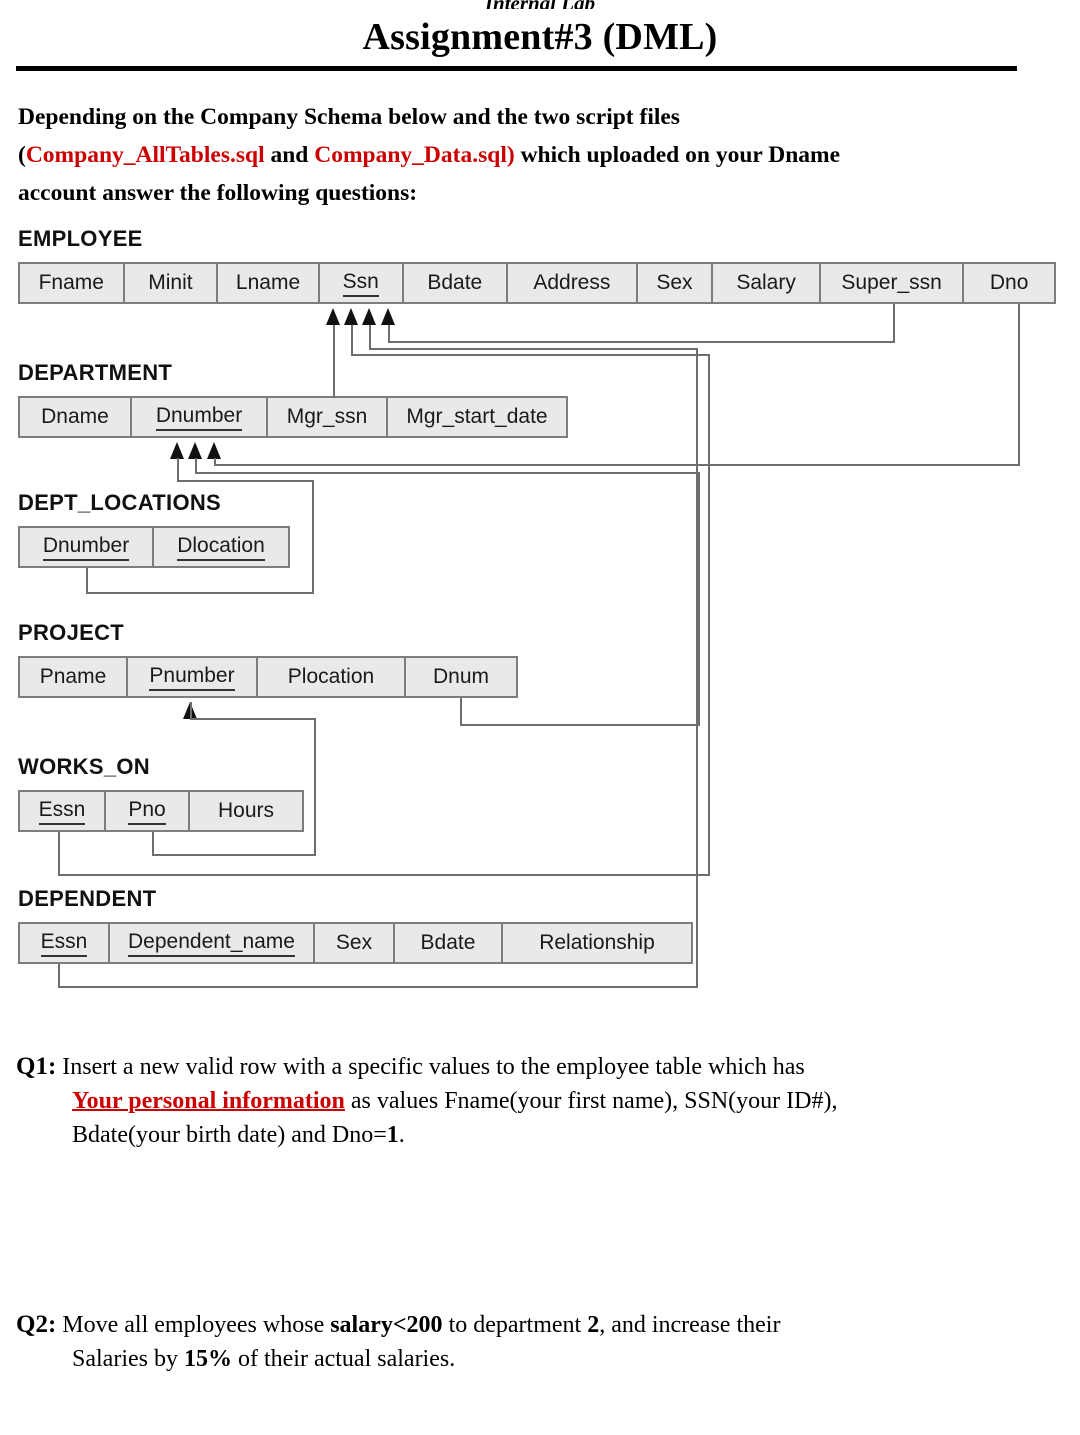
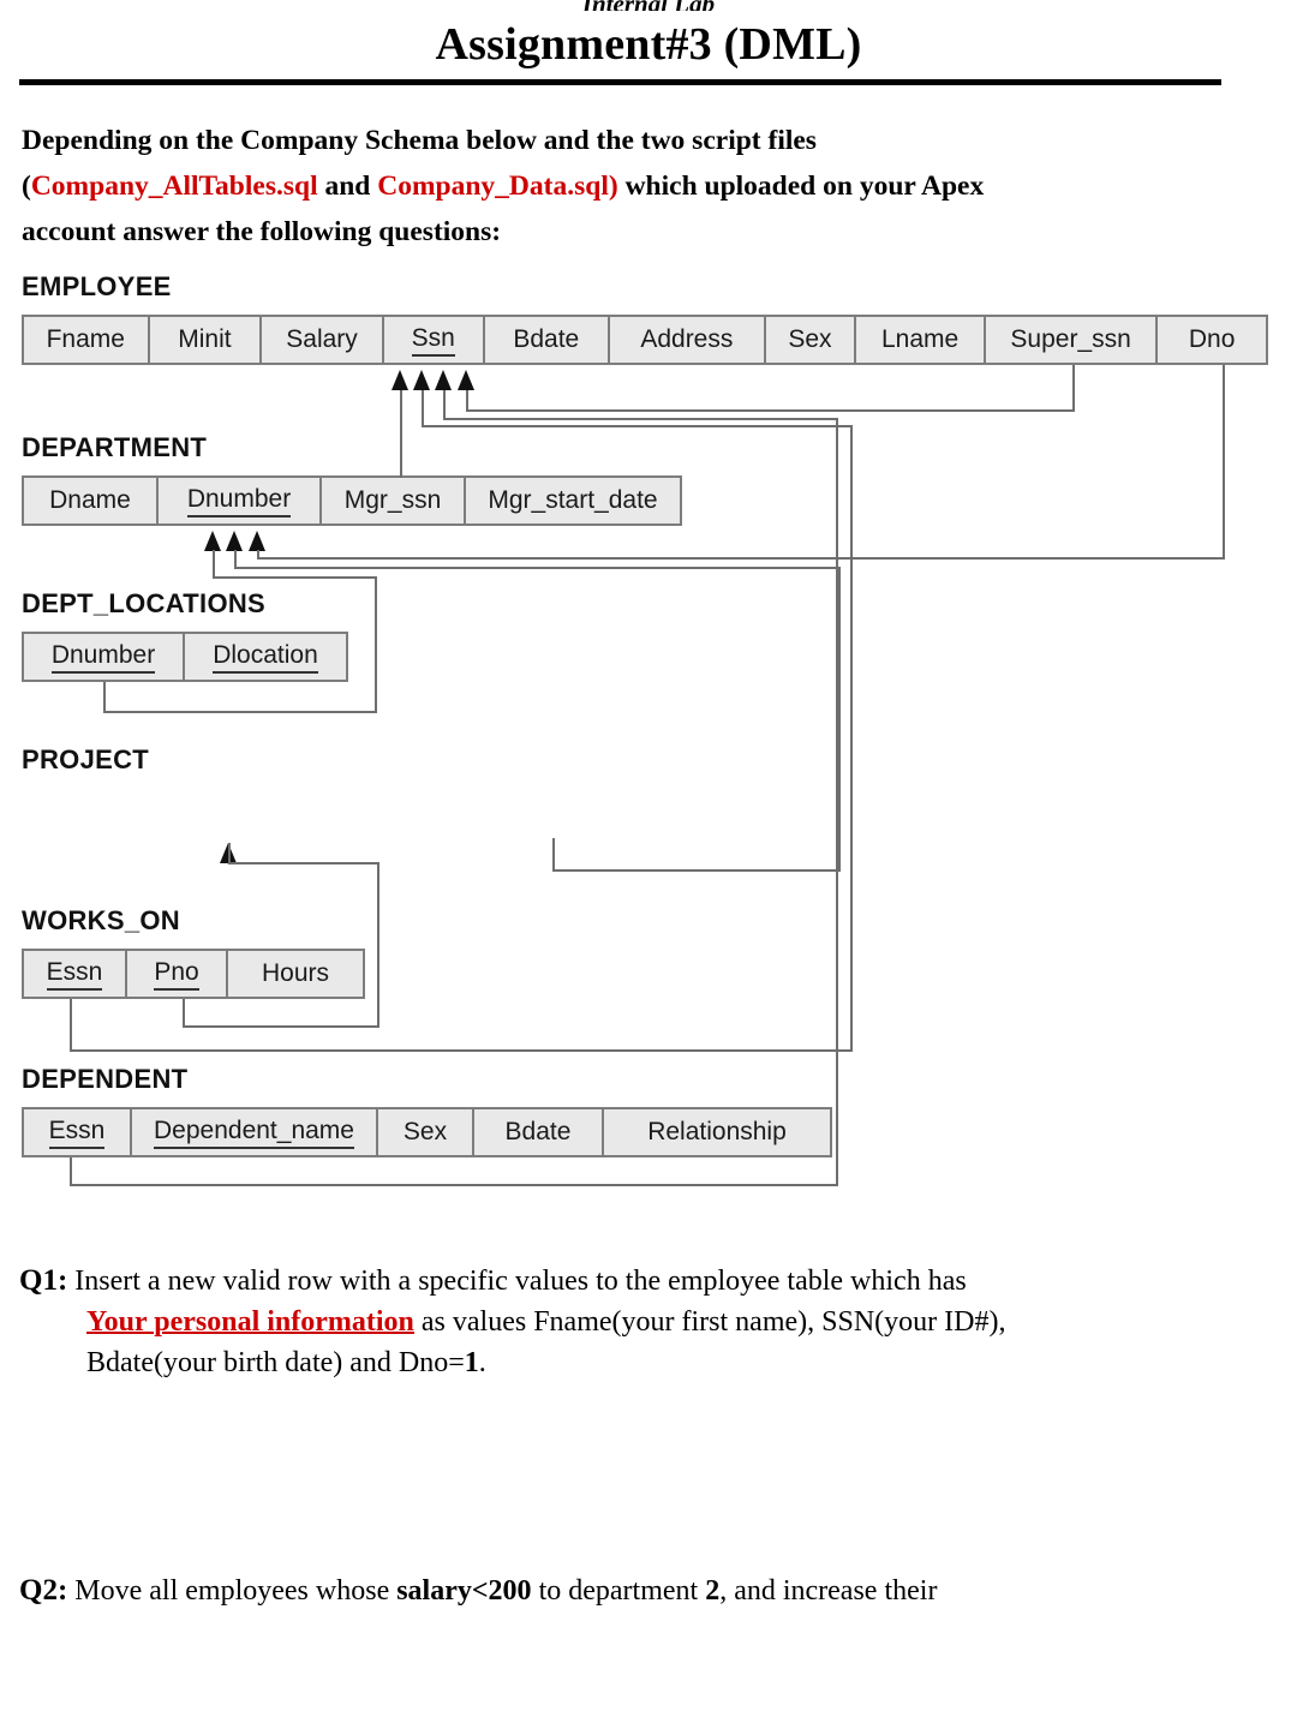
  Internal Lab
  Assignment#3 (DML)
  Depending on the Company Schema below and the two script files
- (Company_AllTables.sql and Company_Data.sql) which uploaded on your Dname
+ (Company_AllTables.sql and Company_Data.sql) which uploaded on your Apex
  account answer the following questions:
  EMPLOYEE
  Fname
  Minit
- Lname
+ Salary
  Ssn
  Bdate
  Address
  Sex
- Salary
+ Lname
  Super_ssn
  Dno
  DEPARTMENT
  Dname
  Dnumber
  Mgr_ssn
  Mgr_start_date
  DEPT_LOCATIONS
  Dnumber
  Dlocation
  PROJECT
- Pname
- Pnumber
- Plocation
- Dnum
  WORKS_ON
  Essn
  Pno
  Hours
  DEPENDENT
  Essn
  Dependent_name
  Sex
  Bdate
  Relationship
  Q1: Insert a new valid row with a specific values to the employee table which has
  Your personal information as values Fname(your first name), SSN(your ID#),
  Bdate(your birth date) and Dno=1.
  Q2: Move all employees whose salary<200 to department 2, and increase their
- Salaries by 15% of their actual salaries.
